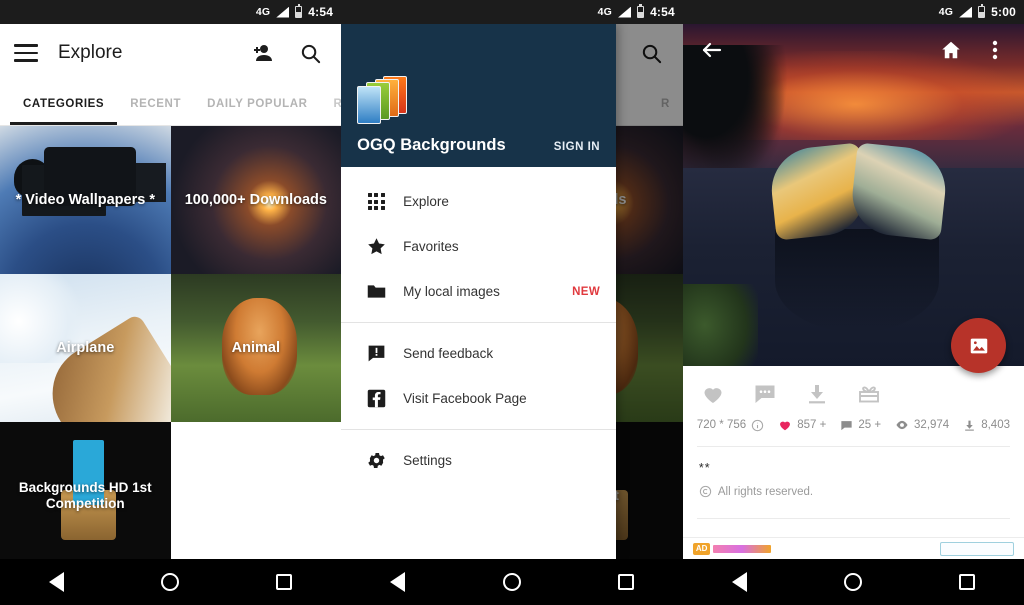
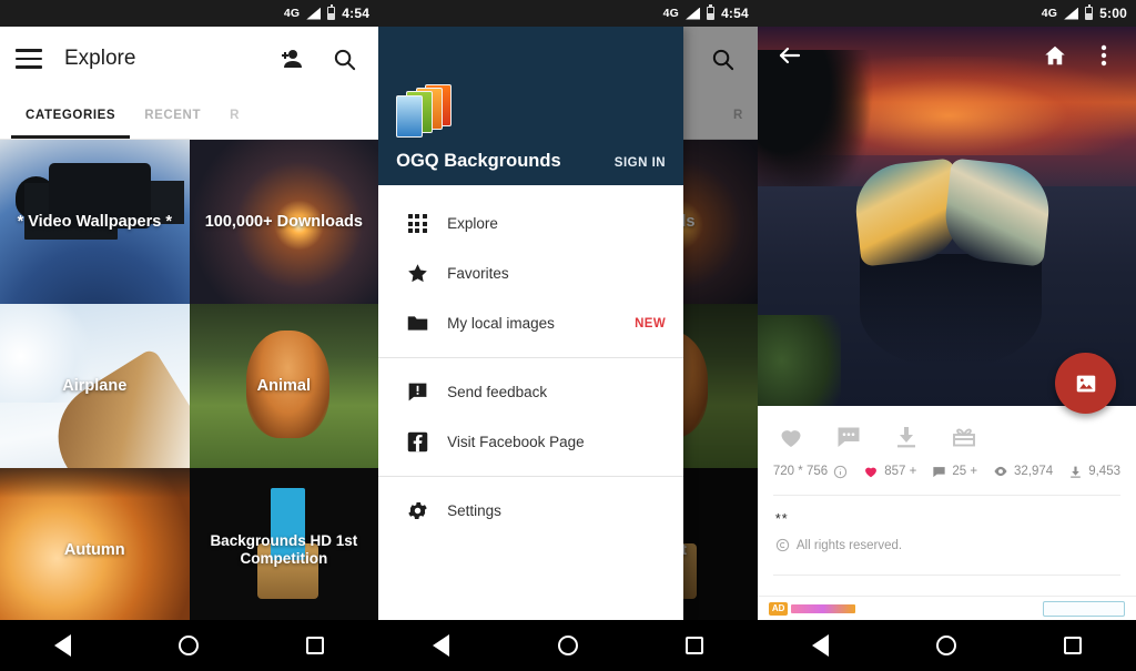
  4G
  4:54
  Explore
  CATEGORIES
  RECENT
- DAILY POPULAR
  R
  * Video Wallpapers *
  100,000+ Downloads
  Airplane
  Animal
+ Autumn
  Backgrounds HD 1st Competition
  R
  4G
  4:54
  OGQ Backgrounds
  SIGN IN
  Explore
  Favorites
  My local images
  NEW
  Send feedback
  Visit Facebook Page
  Settings
  4G
  5:00
  720 * 756
  857 +
  25 +
  32,974
- 8,403
+ 9,453
  **
  All rights reserved.
  AD
